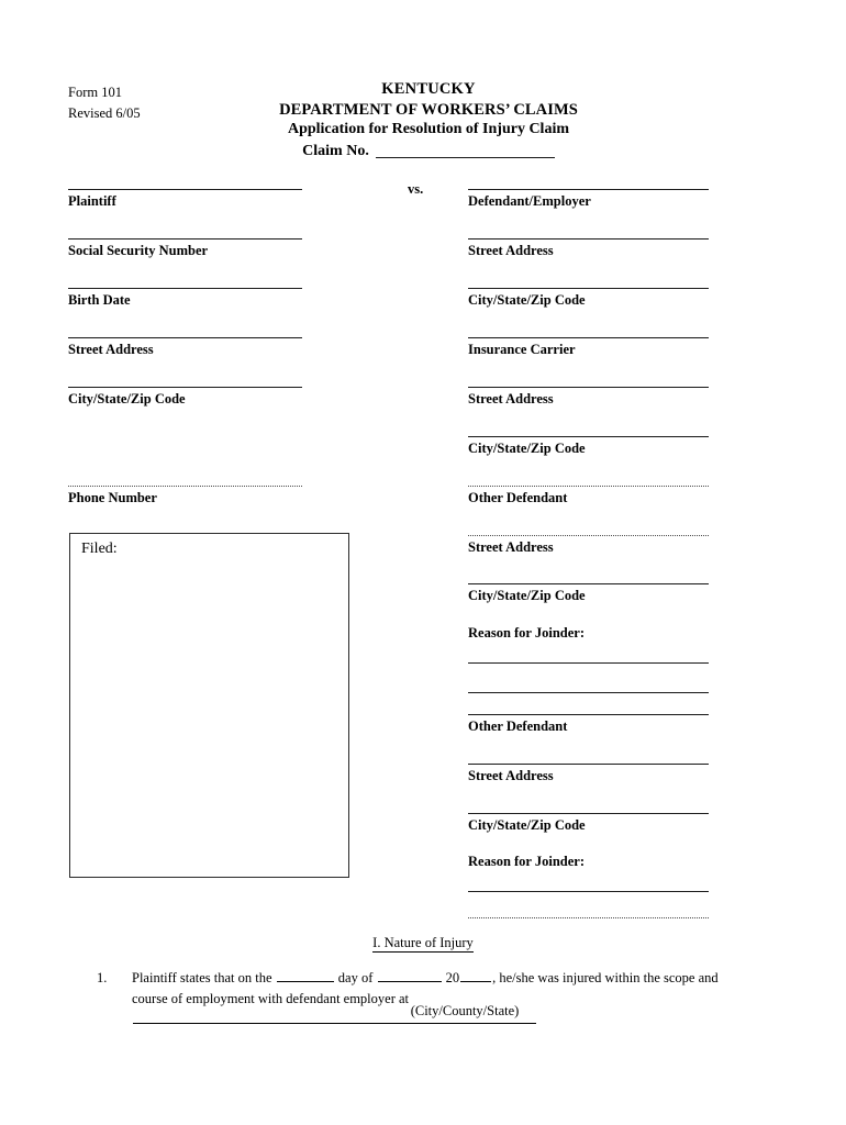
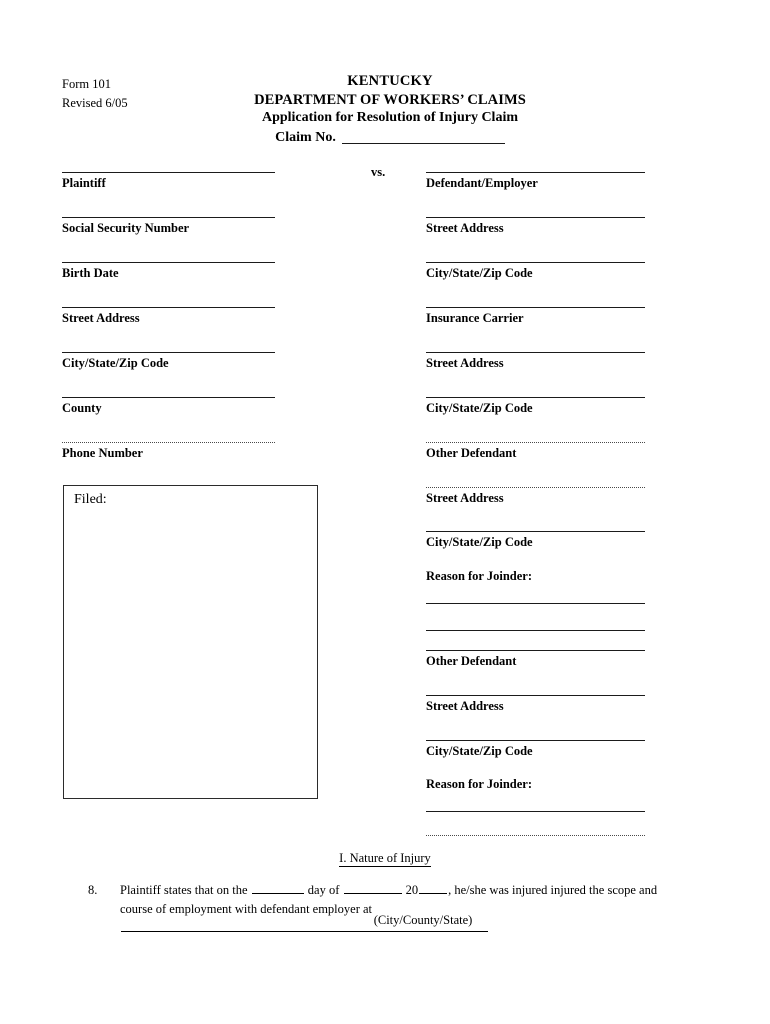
  Form 101
  Revised 6/05
  KENTUCKY
  DEPARTMENT OF WORKERS’ CLAIMS
  Application for Resolution of Injury Claim
  Claim No.
  vs.
  Plaintiff
  Social Security Number
  Birth Date
  Street Address
  City/State/Zip Code
+ County
  Phone Number
  Defendant/Employer
  Street Address
  City/State/Zip Code
  Insurance Carrier
  Street Address
  City/State/Zip Code
  Other Defendant
  Street Address
  City/State/Zip Code
  Reason for Joinder:
  Other Defendant
  Street Address
  City/State/Zip Code
  Reason for Joinder:
  Filed:
  I. Nature of Injury
- 1.
+ 8.
- Plaintiff states that on the day of 20 , he/she was injured within the scope and course of employment with defendant employer at
+ Plaintiff states that on the day of 20 , he/she was injured injured the scope and course of employment with defendant employer at
  (City/County/State)
